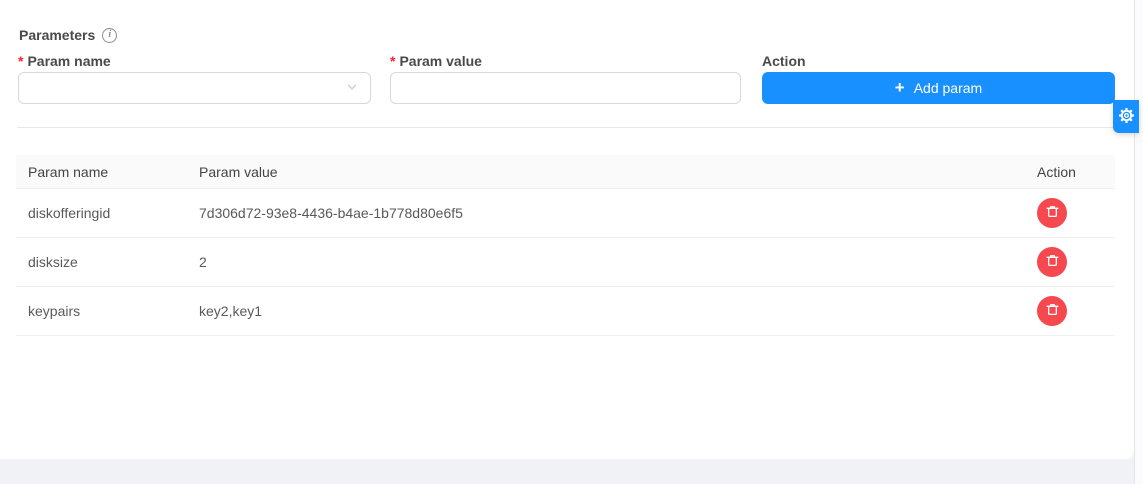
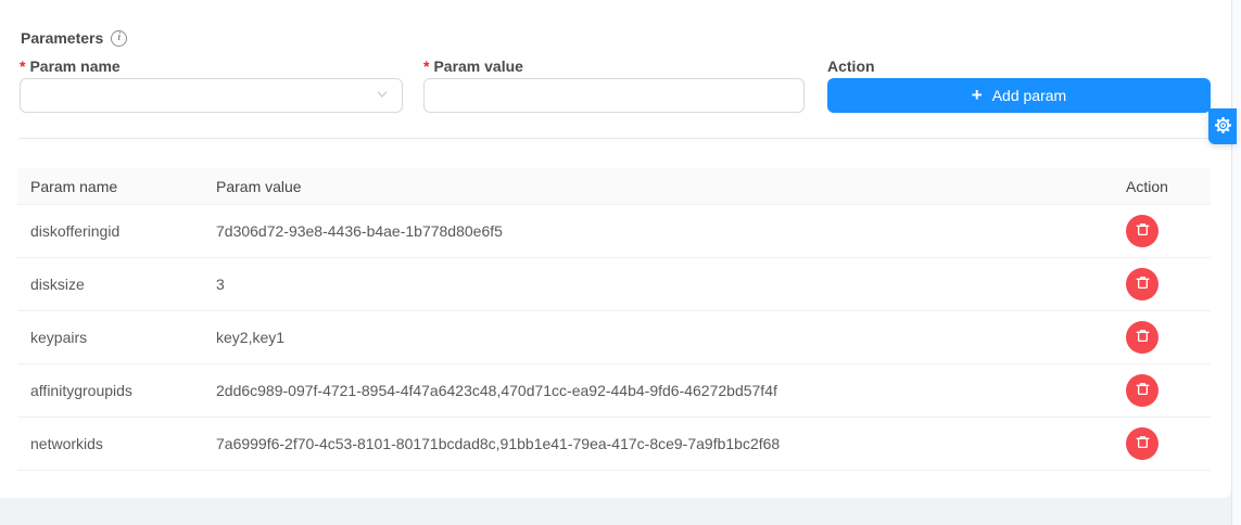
  Parameters
  i
  *
  Param name
  *
  Param value
  Action
  +
  Add param
  Param name
  Param value
  Action
  diskofferingid
  7d306d72-93e8-4436-b4ae-1b778d80e6f5
  disksize
- 2
+ 3
  keypairs
  key2,key1
+ affinitygroupids
+ 2dd6c989-097f-4721-8954-4f47a6423c48,470d71cc-ea92-44b4-9fd6-46272bd57f4f
+ networkids
+ 7a6999f6-2f70-4c53-8101-80171bcdad8c,91bb1e41-79ea-417c-8ce9-7a9fb1bc2f68
